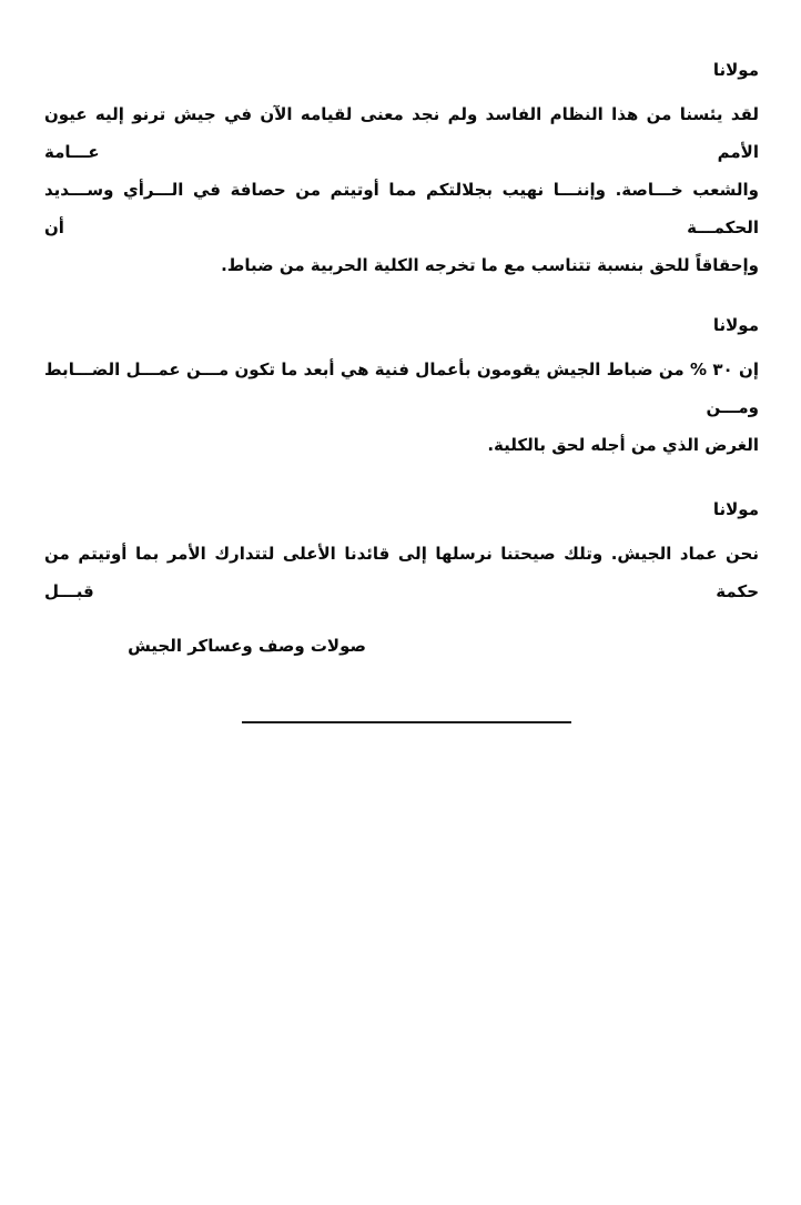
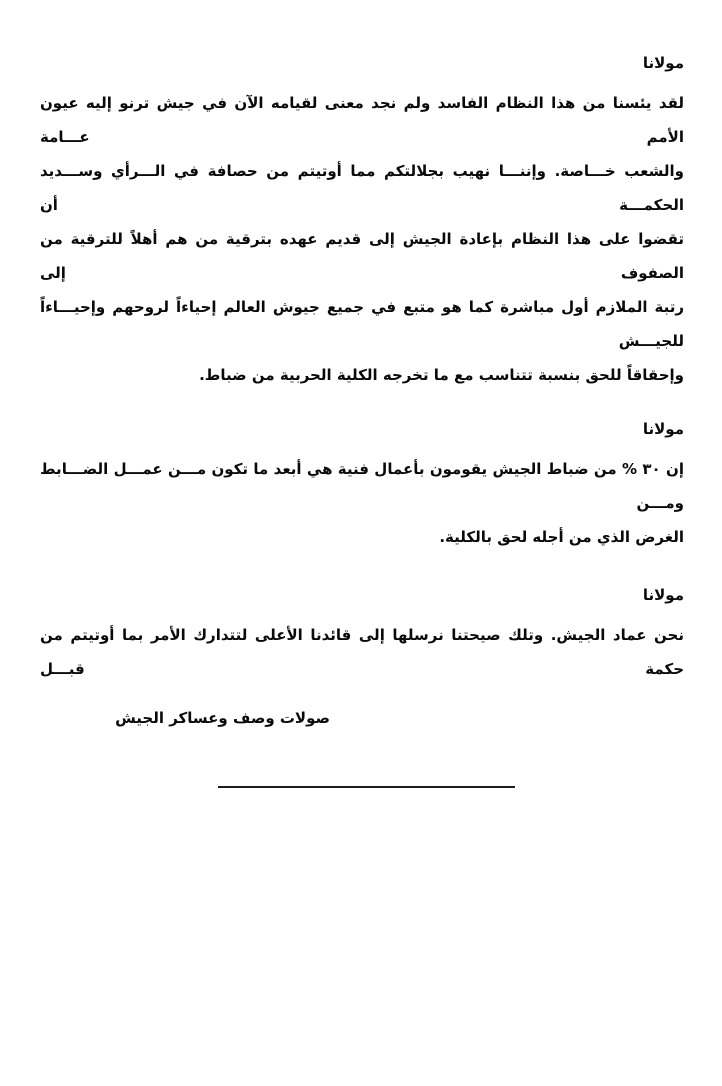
  مولانا
  لقد يئسنا من هذا النظام الفاسد ولم نجد معنى لقيامه الآن في جيش ترنو إليه عيون الأمم عـــامة
  والشعب خـــاصة. وإننـــا نهيب بجلالتكم مما أوتيتم من حصافة في الـــرأي وســـديد الحكمـــة أن
+ تقضوا على هذا النظام بإعادة الجيش إلى قديم عهده بترقية من هم أهلاً للترقية من الصفوف إلى
+ رتبة الملازم أول مباشرة كما هو متبع في جميع جيوش العالم إحياءاً لروحهم وإحيـــاءاً للجيـــش
  وإحقاقاً للحق بنسبة تتناسب مع ما تخرجه الكلية الحربية من ضباط.
  مولانا
  إن ٣٠ % من ضباط الجيش يقومون بأعمال فنية هي أبعد ما تكون مـــن عمـــل الضـــابط ومـــن
  الغرض الذي من أجله لحق بالكلية.
  مولانا
  نحن عماد الجيش. وتلك صيحتنا نرسلها إلى قائدنا الأعلى لتتدارك الأمر بما أوتيتم من حكمة قبـــل
  صولات وصف وعساكر الجيش
